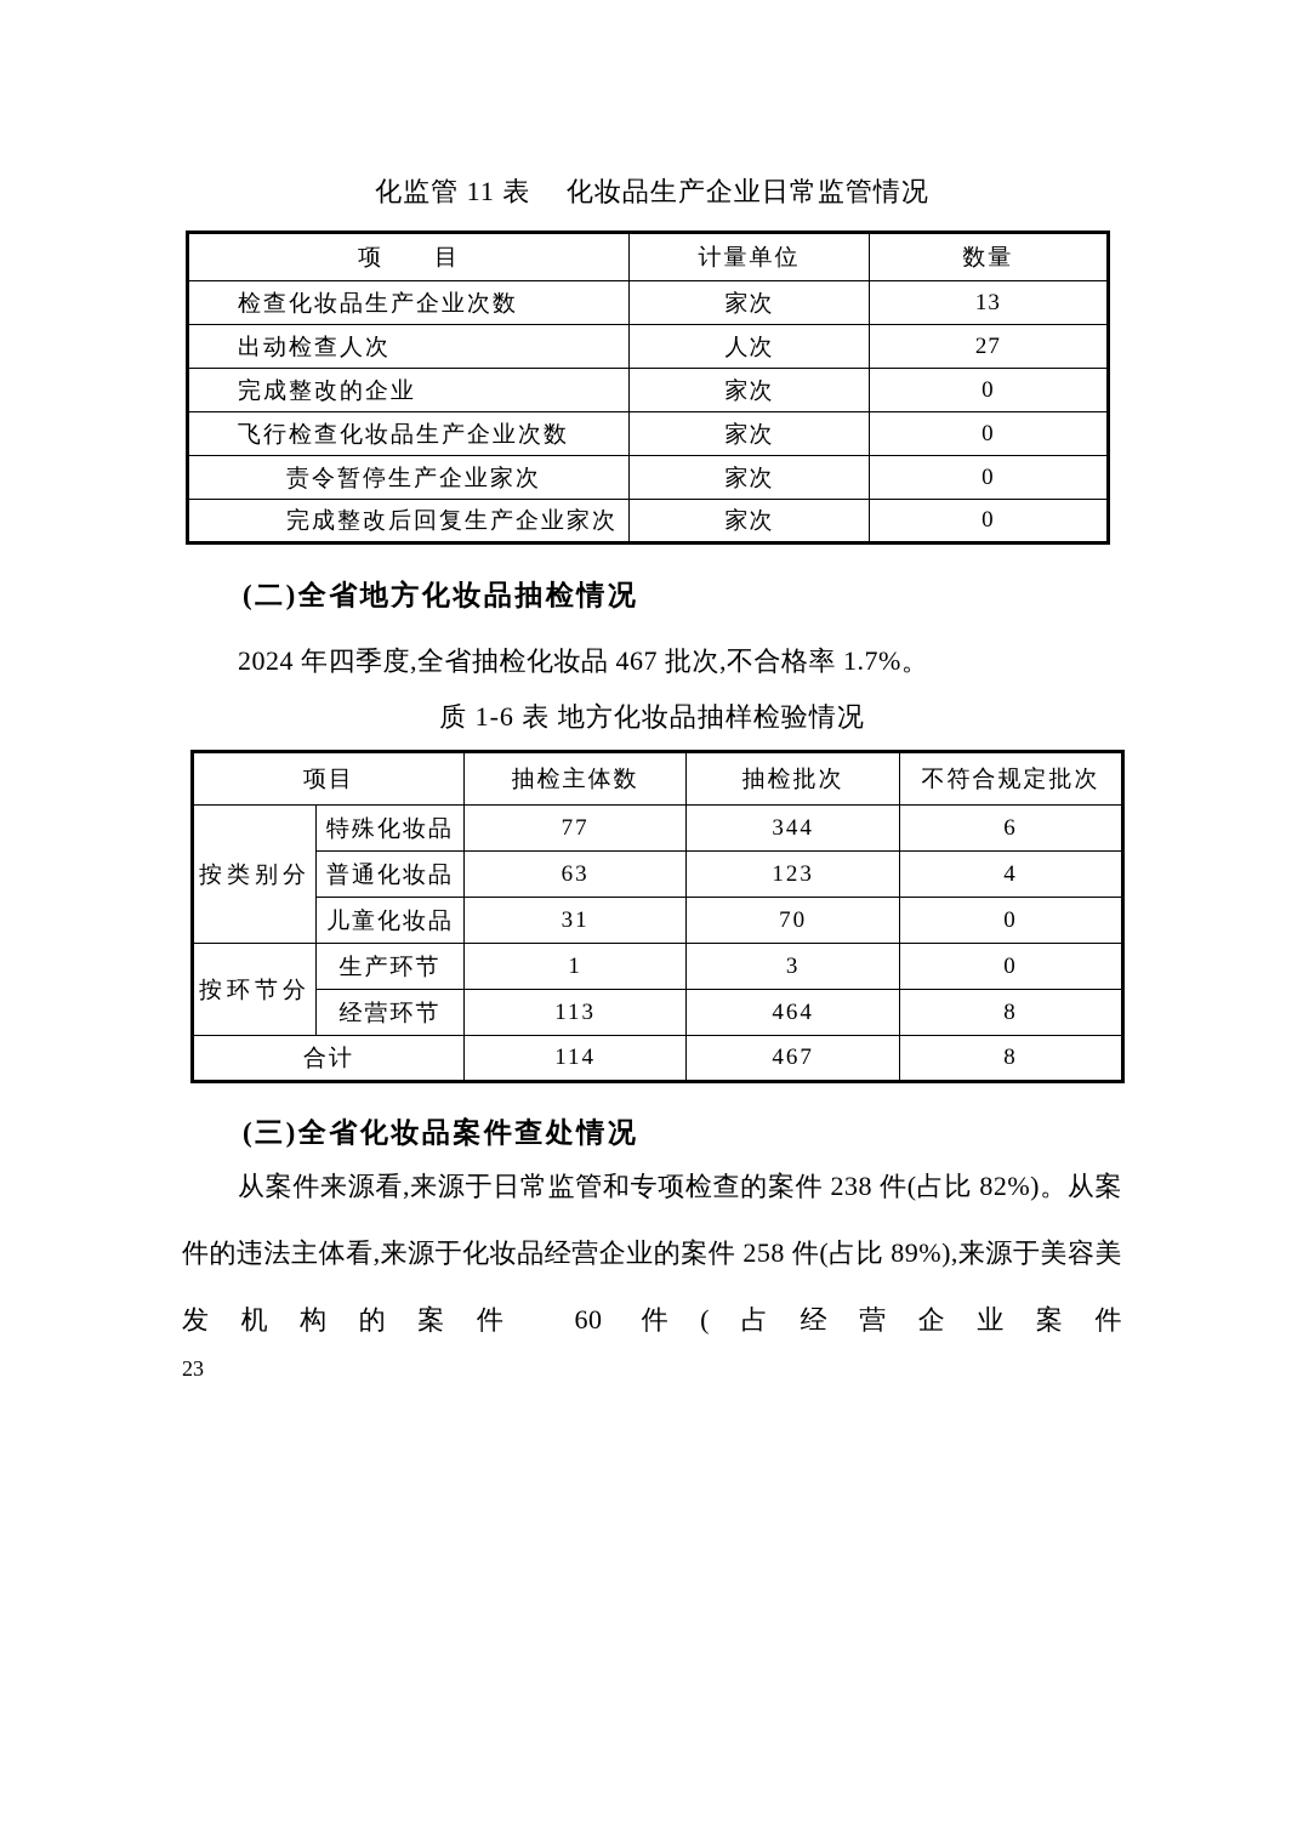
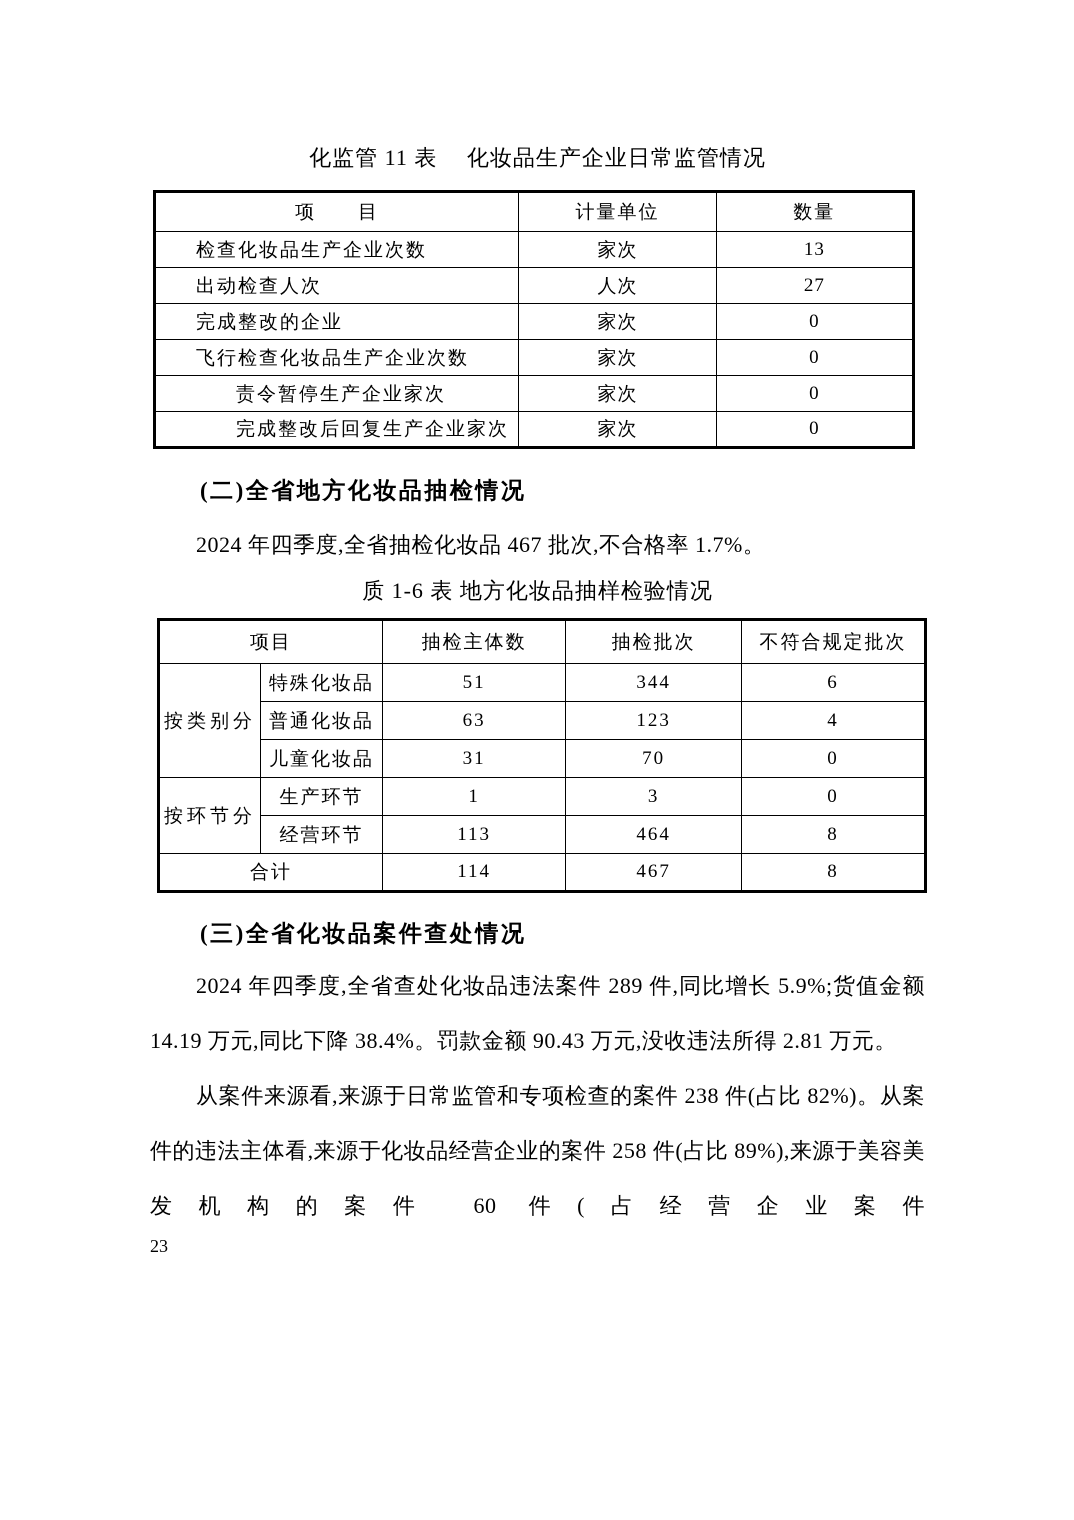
  化监管 11 表 化妆品生产企业日常监管情况
  项 目	计量单位	数量
  检查化妆品生产企业次数	家次	13
  出动检查人次	人次	27
  完成整改的企业	家次	0
  飞行检查化妆品生产企业次数	家次	0
  责令暂停生产企业家次	家次	0
  完成整改后回复生产企业家次	家次	0
  (二)全省地方化妆品抽检情况
  2024 年四季度,全省抽检化妆品 467 批次,不合格率 1.7%。
  质 1-6 表 地方化妆品抽样检验情况
  项目	抽检主体数	抽检批次	不符合规定批次
- 按类别分	特殊化妆品	77	344	6
+ 按类别分	特殊化妆品	51	344	6
  普通化妆品	63	123	4
  儿童化妆品	31	70	0
  按环节分	生产环节	1	3	0
  经营环节	113	464	8
  合计	114	467	8
  (三)全省化妆品案件查处情况
+ 2024 年四季度,全省查处化妆品违法案件 289 件,同比增长 5.9%;货值金额 14.19 万元,同比下降 38.4%。罚款金额 90.43 万元,没收违法所得 2.81 万元。
  从案件来源看,来源于日常监管和专项检查的案件 238 件(占比 82%)。从案件的违法主体看,来源于化妆品经营企业的案件 258 件(占比 89%),来源于美容美发机构的案件 60 件(占经营企业案件
  23
